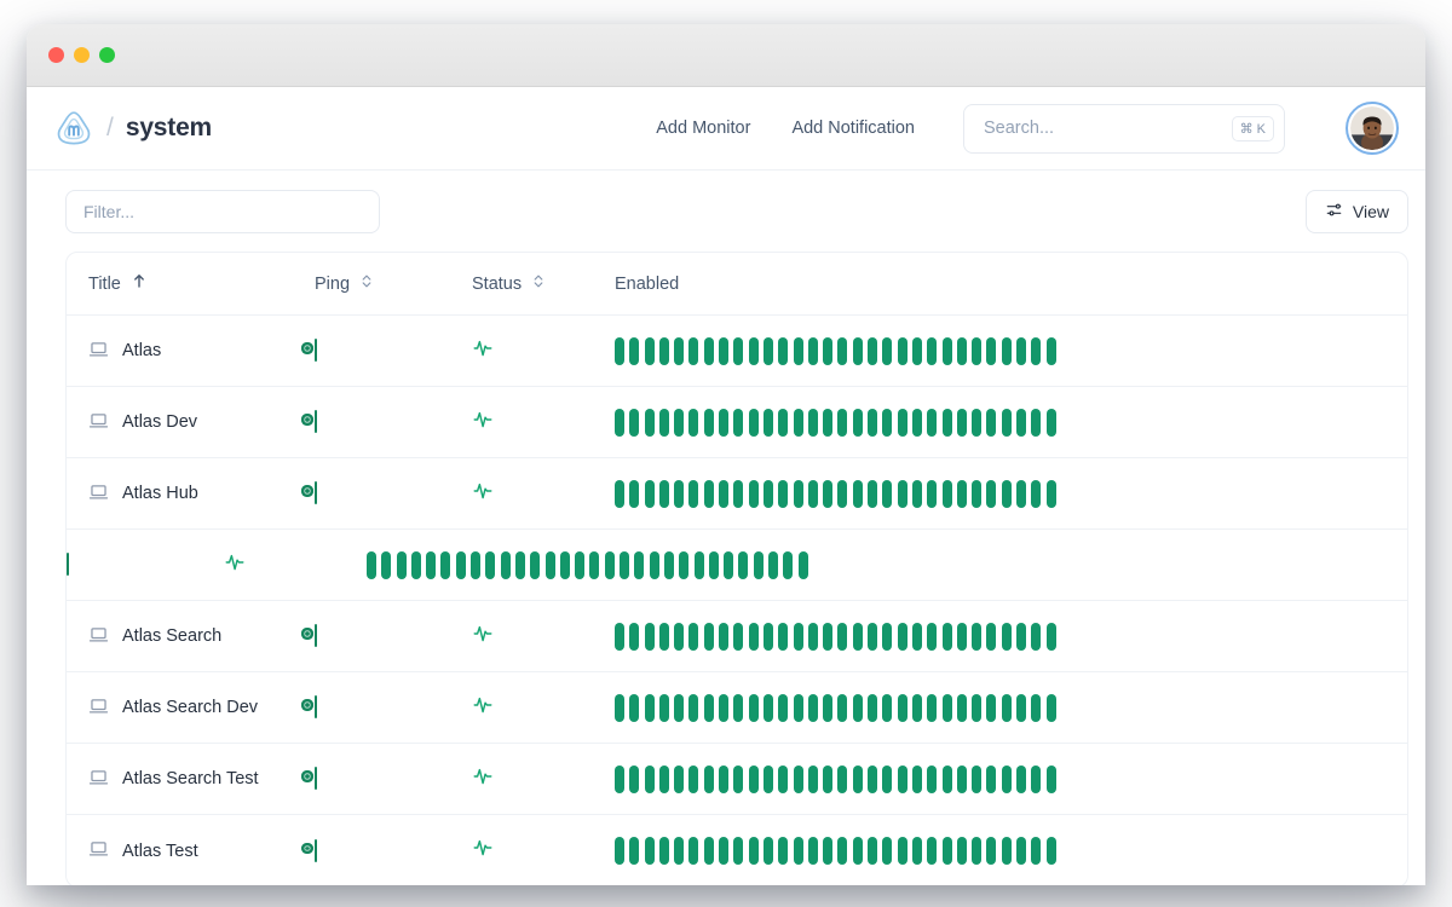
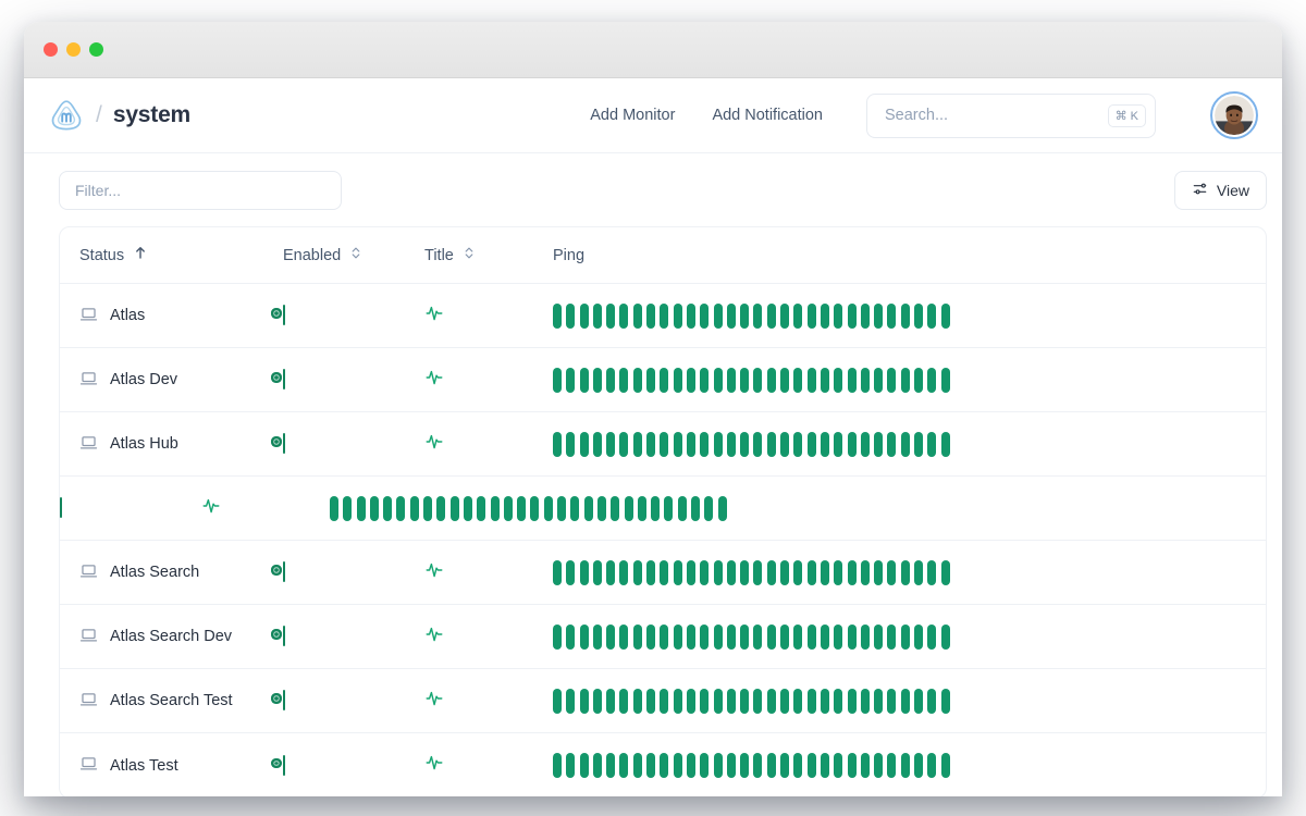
  /
  system
  Add Monitor
  Add Notification
  Search...
  ⌘ K
  Filter...
  View
- Title
+ Status
- Ping
+ Enabled
- Status
+ Title
- Enabled
+ Ping
  Atlas
  Atlas Dev
  Atlas Hub
  Atlas Search
  Atlas Search Dev
  Atlas Search Test
  Atlas Test
